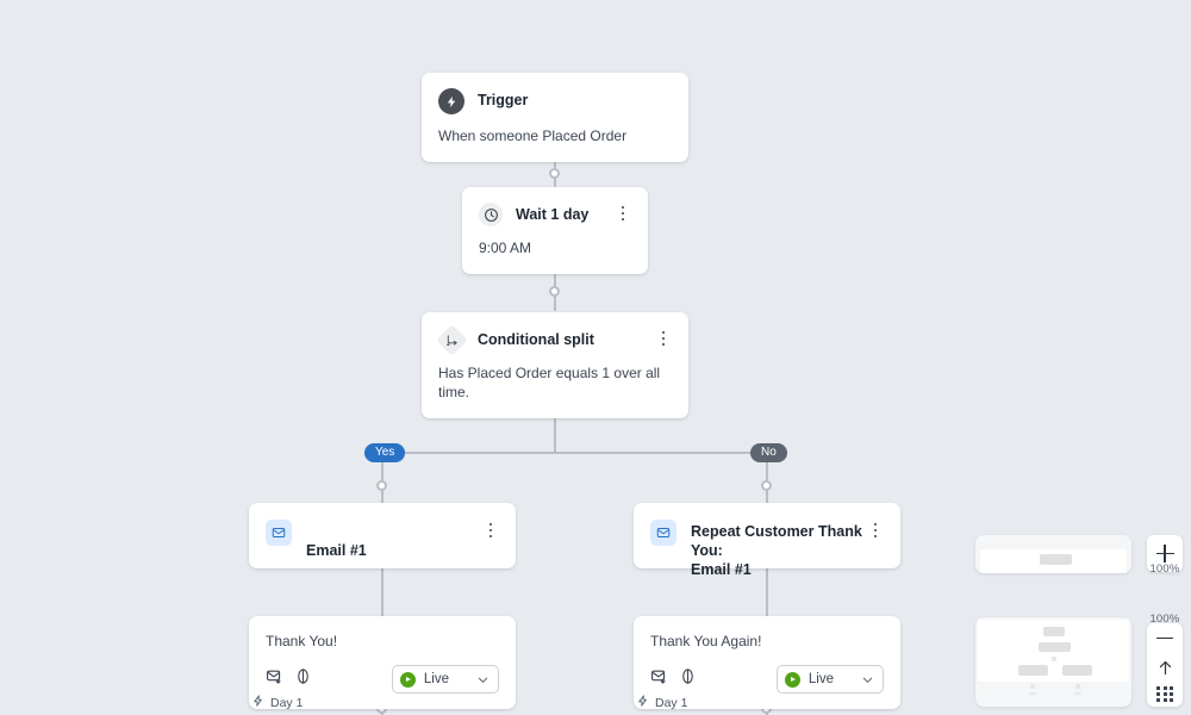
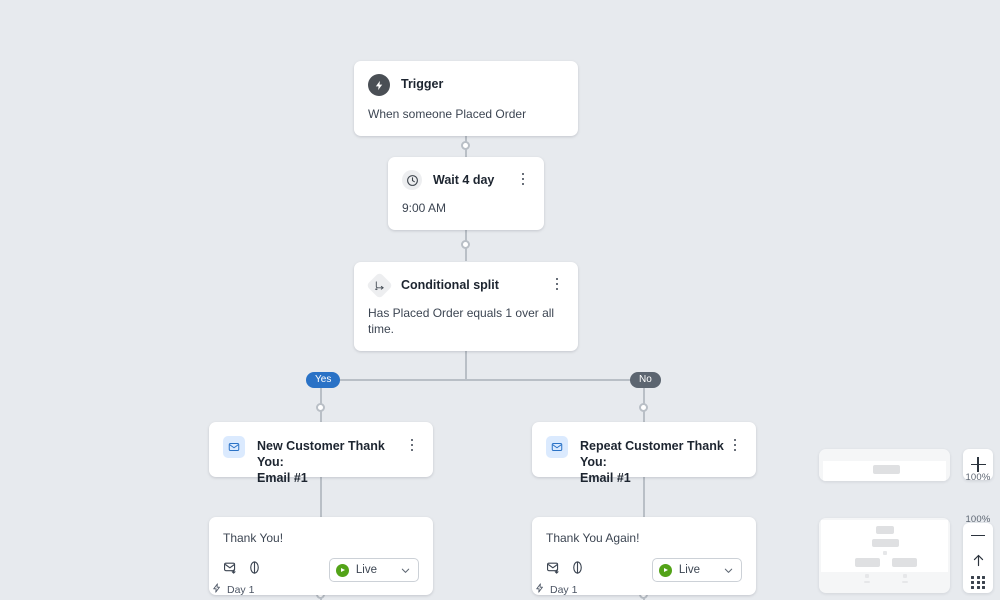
  Trigger
  When someone Placed Order
- Wait 1 day
+ Wait 4 day
  9:00 AM
  Conditional split
  Has Placed Order equals 1 over all time.
  Yes
  No
+ New Customer Thank You:
  Email #1
  Thank You!
  Live
  Day 1
  Repeat Customer Thank You:
  Email #1
  Thank You Again!
  Live
  Day 1
  100%
  100%
